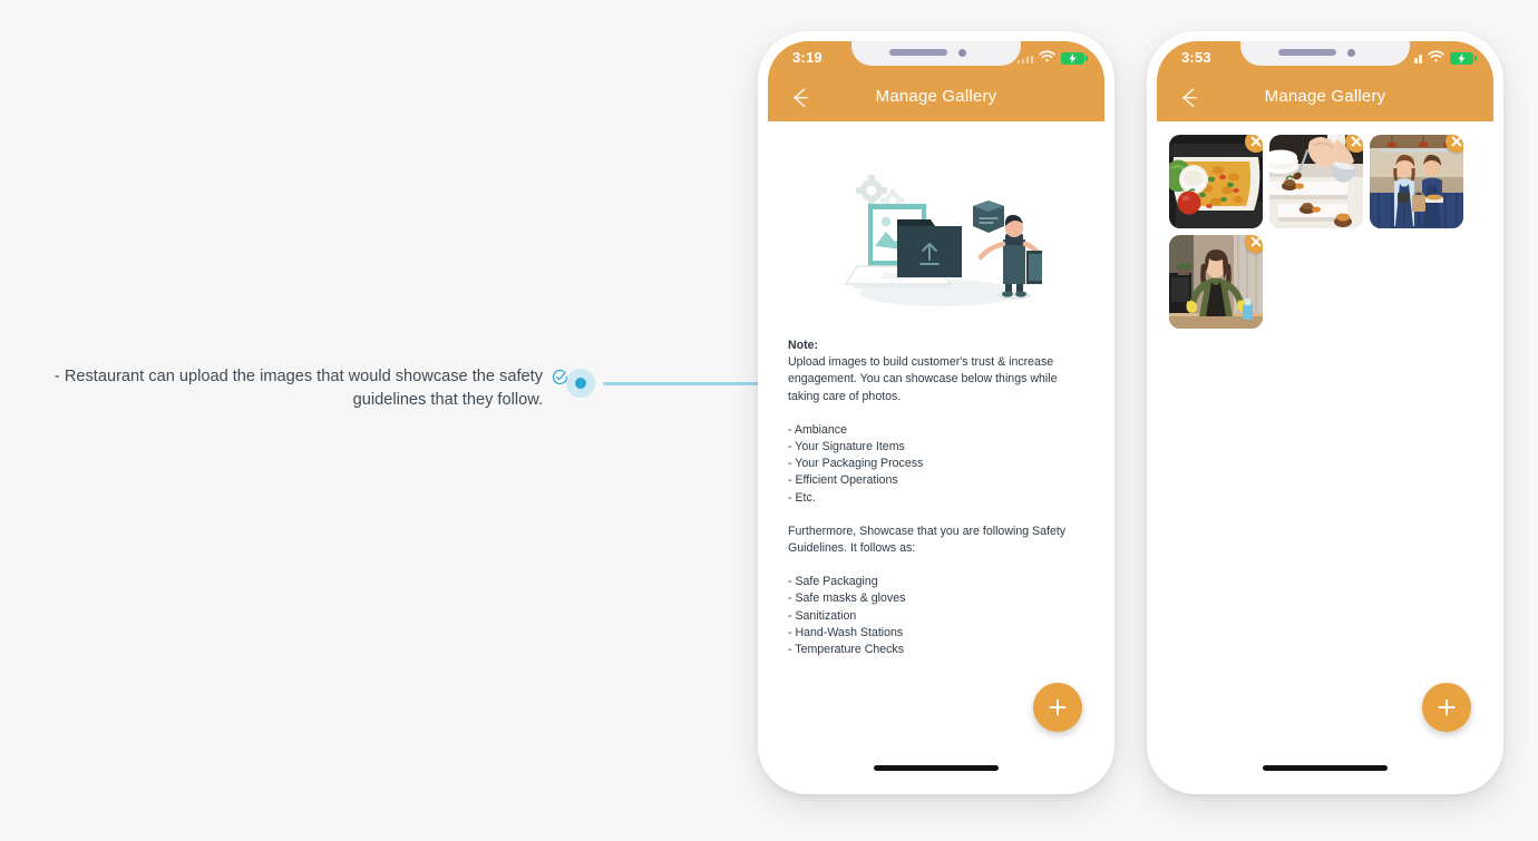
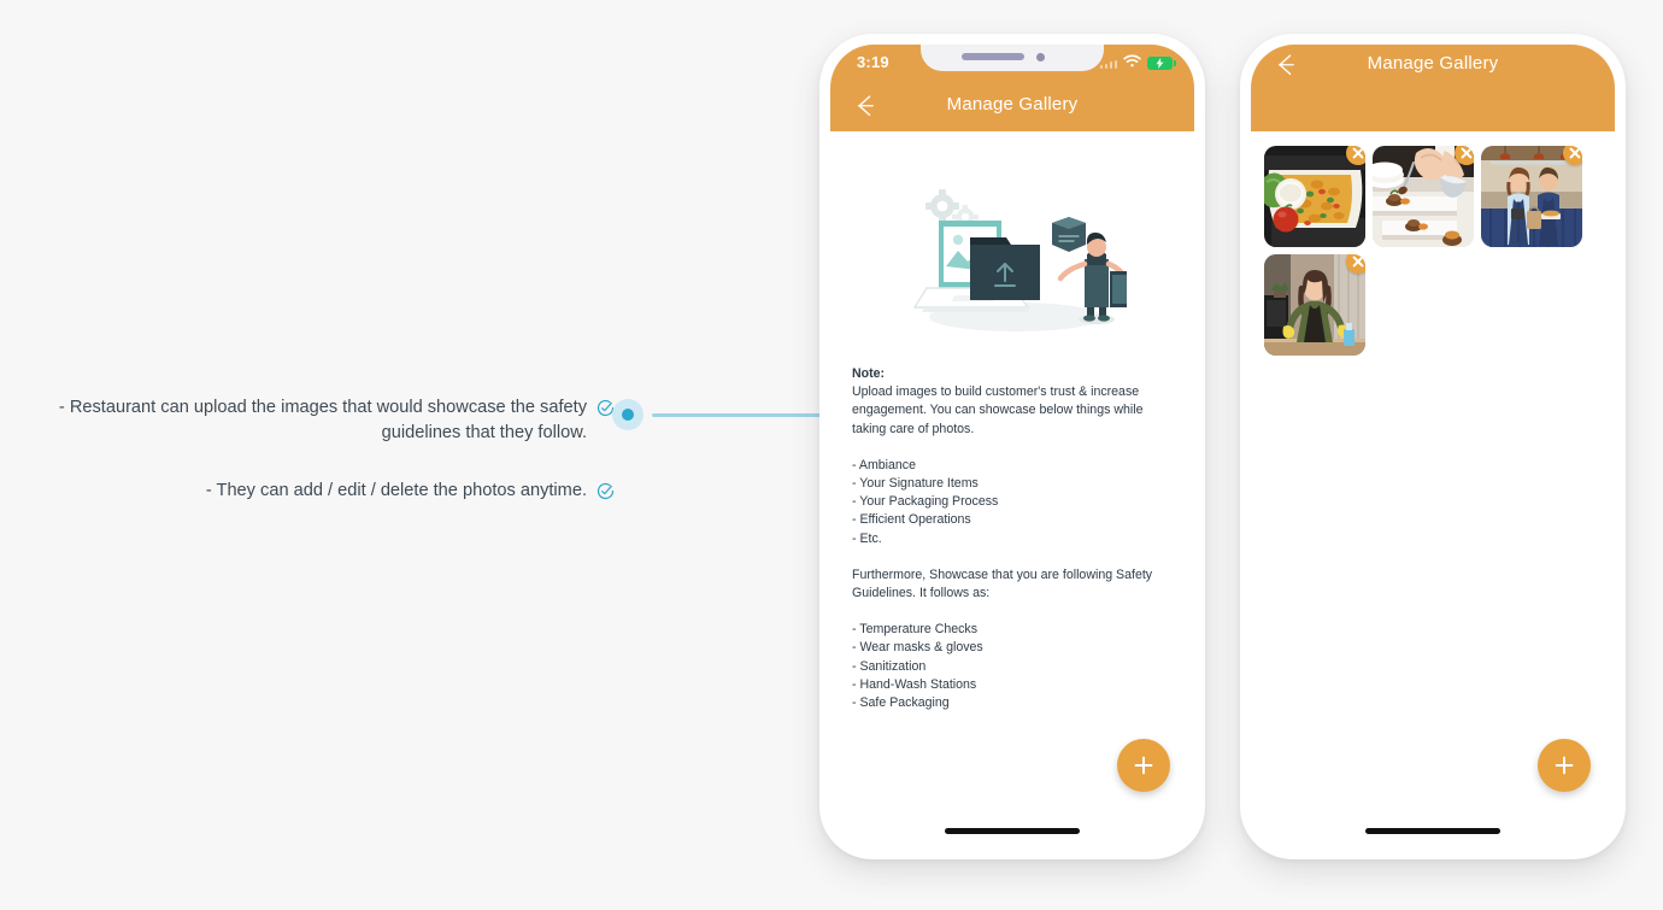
  - Restaurant can upload the images that would showcase the safety
  guidelines that they follow.
+ - They can add / edit / delete the photos anytime.
  3:19
  Manage Gallery
  Note:
  Upload images to build customer's trust & increase engagement. You can showcase below things while taking care of photos.
  - Ambiance
  - Your Signature Items
  - Your Packaging Process
  - Efficient Operations
  - Etc.
  Furthermore, Showcase that you are following Safety Guidelines. It follows as:
- - Safe Packaging
+ - Temperature Checks
- - Safe masks & gloves
+ - Wear masks & gloves
  - Sanitization
  - Hand-Wash Stations
- - Temperature Checks
+ - Safe Packaging
- 3:53
  Manage Gallery
